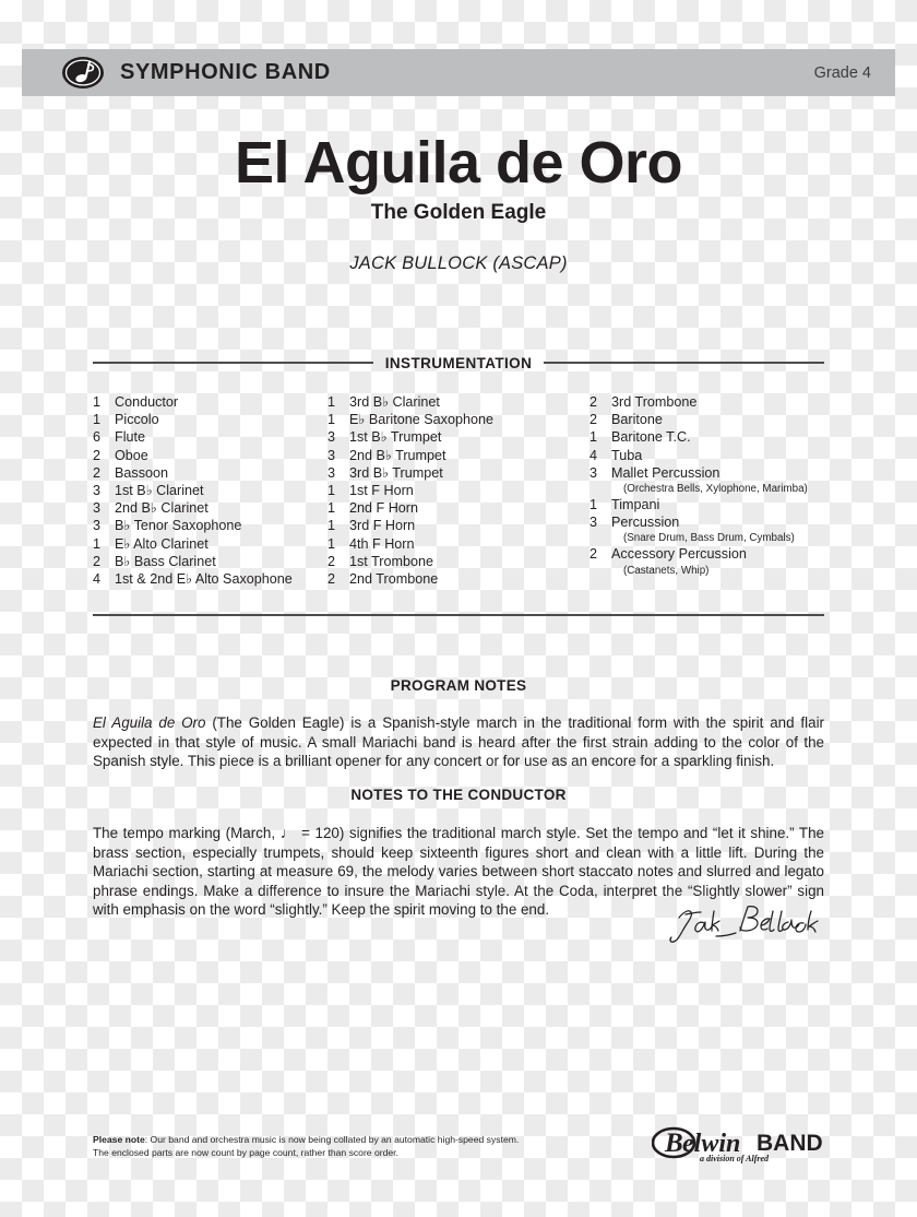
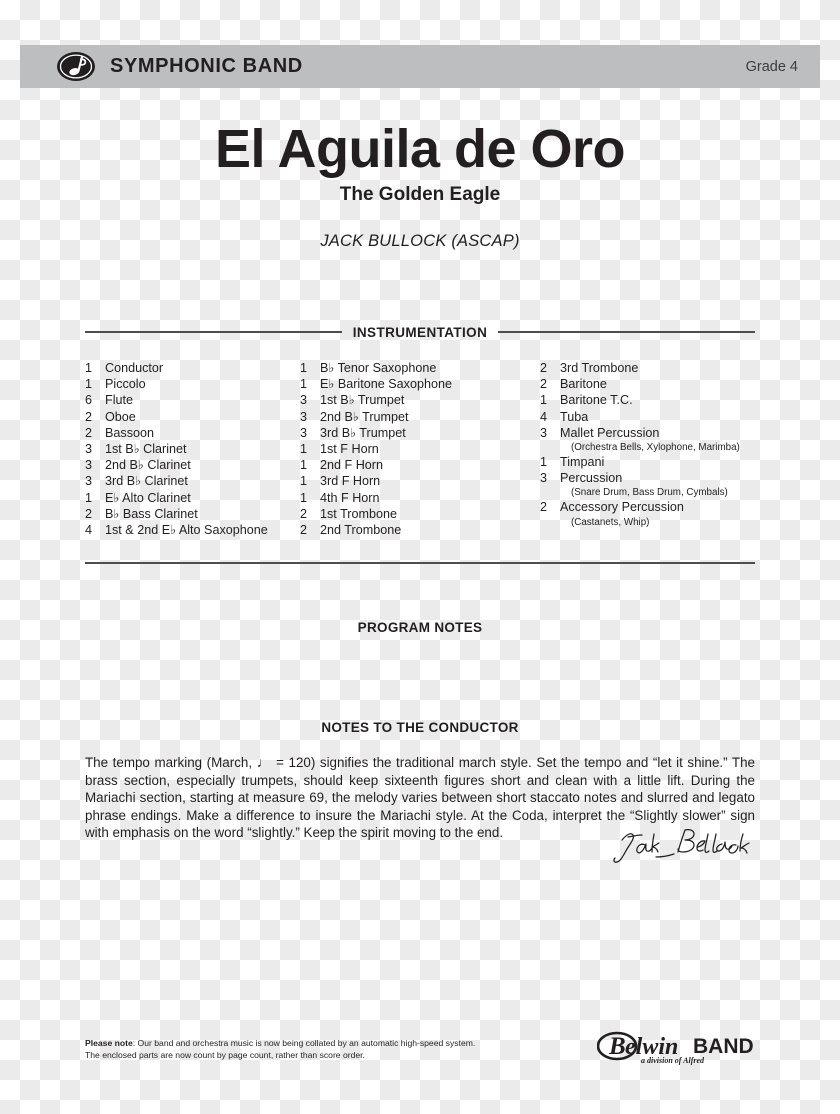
  SYMPHONIC BAND
  Grade 4
  El Aguila de Oro
  The Golden Eagle
  JACK BULLOCK (ASCAP)
  INSTRUMENTATION
  1
  Conductor
  1
  Piccolo
  6
  Flute
  2
  Oboe
  2
  Bassoon
  3
  1st B♭ Clarinet
  3
  2nd B♭ Clarinet
  3
- B♭ Tenor Saxophone
+ 3rd B♭ Clarinet
  1
  E♭ Alto Clarinet
  2
  B♭ Bass Clarinet
  4
  1st & 2nd E♭ Alto Saxophone
  1
- 3rd B♭ Clarinet
+ B♭ Tenor Saxophone
  1
  E♭ Baritone Saxophone
  3
  1st B♭ Trumpet
  3
  2nd B♭ Trumpet
  3
  3rd B♭ Trumpet
  1
  1st F Horn
  1
  2nd F Horn
  1
  3rd F Horn
  1
  4th F Horn
  2
  1st Trombone
  2
  2nd Trombone
  2
  3rd Trombone
  2
  Baritone
  1
  Baritone T.C.
  4
  Tuba
  3
  Mallet Percussion
  (Orchestra Bells, Xylophone, Marimba)
  1
  Timpani
  3
  Percussion
  (Snare Drum, Bass Drum, Cymbals)
  2
  Accessory Percussion
  (Castanets, Whip)
  PROGRAM NOTES
- El Aguila de Oro (The Golden Eagle) is a Spanish-style march in the traditional form with the spirit and flair expected in that style of music. A small Mariachi band is heard after the first strain adding to the color of the Spanish style. This piece is a brilliant opener for any concert or for use as an encore for a sparkling finish.
  NOTES TO THE CONDUCTOR
  The tempo marking (March, ♩ = 120) signifies the traditional march style. Set the tempo and “let it shine.” The brass section, especially trumpets, should keep sixteenth figures short and clean with a little lift. During the Mariachi section, starting at measure 69, the melody varies between short staccato notes and slurred and legato phrase endings. Make a difference to insure the Mariachi style. At the Coda, interpret the “Slightly slower” sign with emphasis on the word “slightly.” Keep the spirit moving to the end.
  Please note: Our band and orchestra music is now being collated by an automatic high-speed system.
  The enclosed parts are now count by page count, rather than score order.
  B
  elwin
  BAND
  a division of Alfred
